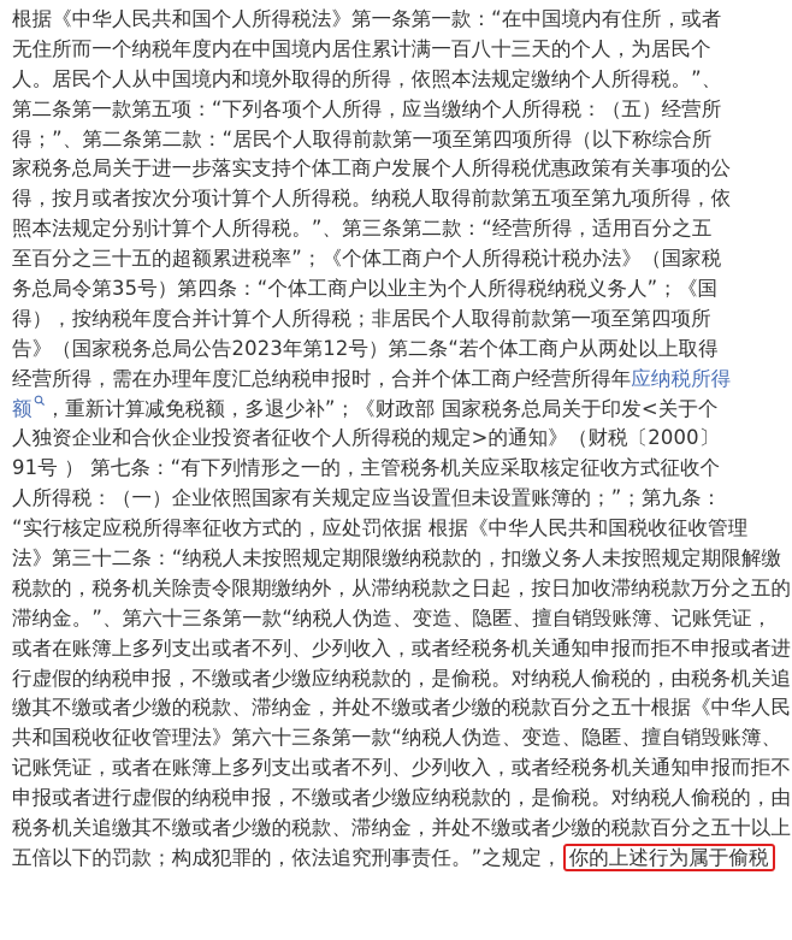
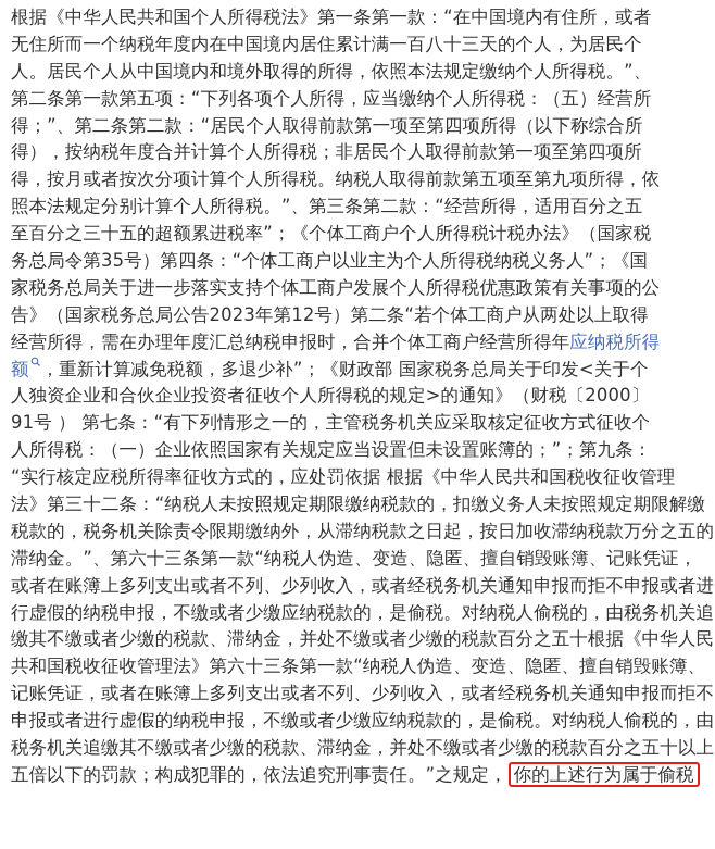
  根据《中华人民共和国个人所得税法》第一条第一款：“在中国境内有住所，或者
  无住所而一个纳税年度内在中国境内居住累计满一百八十三天的个人，为居民个
  人。居民个人从中国境内和境外取得的所得，依照本法规定缴纳个人所得税。”、
  第二条第一款第五项：“下列各项个人所得，应当缴纳个人所得税：（五）经营所
  得；”、第二条第二款：“居民个人取得前款第一项至第四项所得（以下称综合所
- 家税务总局关于进一步落实支持个体工商户发展个人所得税优惠政策有关事项的公
+ 得），按纳税年度合并计算个人所得税；非居民个人取得前款第一项至第四项所
  得，按月或者按次分项计算个人所得税。纳税人取得前款第五项至第九项所得，依
  照本法规定分别计算个人所得税。”、第三条第二款：“经营所得，适用百分之五
  至百分之三十五的超额累进税率”；《个体工商户个人所得税计税办法》（国家税
  务总局令第35号）第四条：“个体工商户以业主为个人所得税纳税义务人”；《国
- 得），按纳税年度合并计算个人所得税；非居民个人取得前款第一项至第四项所
+ 家税务总局关于进一步落实支持个体工商户发展个人所得税优惠政策有关事项的公
  告》（国家税务总局公告2023年第12号）第二条“若个体工商户从两处以上取得
  经营所得，需在办理年度汇总纳税申报时，合并个体工商户经营所得年应纳税所得
  额 ，重新计算减免税额，多退少补”；《财政部 国家税务总局关于印发<关于个
  人独资企业和合伙企业投资者征收个人所得税的规定>的通知》（财税〔2000〕
  91号 ） 第七条：“有下列情形之一的，主管税务机关应采取核定征收方式征收个
  人所得税：（一）企业依照国家有关规定应当设置但未设置账簿的；”；第九条：
  “实行核定应税所得率征收方式的，应处罚依据 根据《中华人民共和国税收征收管理
  法》第三十二条：“纳税人未按照规定期限缴纳税款的，扣缴义务人未按照规定期限解缴
  税款的，税务机关除责令限期缴纳外，从滞纳税款之日起，按日加收滞纳税款万分之五的
  滞纳金。”、第六十三条第一款“纳税人伪造、变造、隐匿、擅自销毁账簿、记账凭证，
  或者在账簿上多列支出或者不列、少列收入，或者经税务机关通知申报而拒不申报或者进
  行虚假的纳税申报，不缴或者少缴应纳税款的，是偷税。对纳税人偷税的，由税务机关追
  缴其不缴或者少缴的税款、滞纳金，并处不缴或者少缴的税款百分之五十根据《中华人民
  共和国税收征收管理法》第六十三条第一款“纳税人伪造、变造、隐匿、擅自销毁账簿、
  记账凭证，或者在账簿上多列支出或者不列、少列收入，或者经税务机关通知申报而拒不
  申报或者进行虚假的纳税申报，不缴或者少缴应纳税款的，是偷税。对纳税人偷税的，由
  税务机关追缴其不缴或者少缴的税款、滞纳金，并处不缴或者少缴的税款百分之五十以上
  五倍以下的罚款；构成犯罪的，依法追究刑事责任。”之规定， 你的上述行为属于偷税
